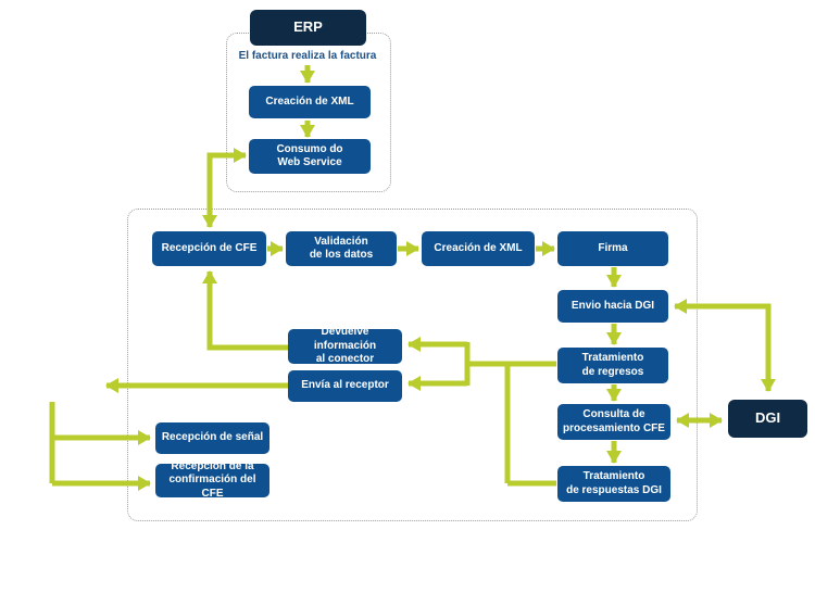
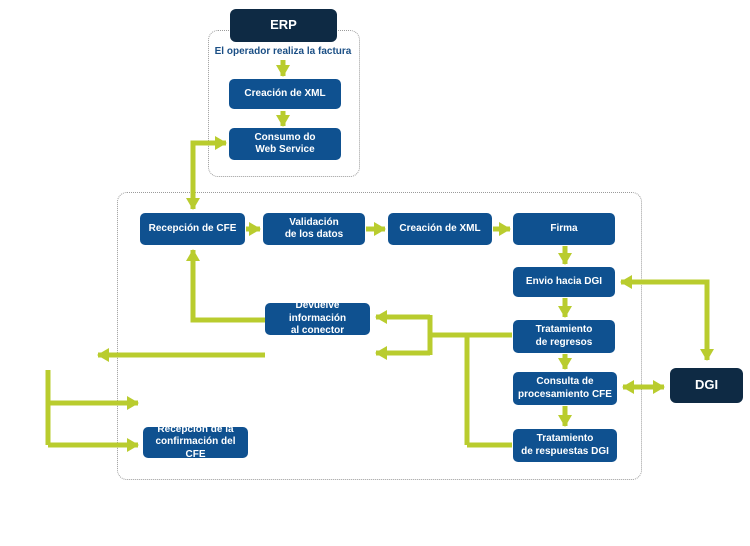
  ERP
- El factura realiza la factura
+ El operador realiza la factura
  Creación de XML
  Consumo do
  Web Service
  Recepción de CFE
  Validación
  de los datos
  Creación de XML
  Firma
  Envio hacia DGI
  Tratamiento
  de regresos
  Consulta de
  procesamiento CFE
  Tratamiento
  de respuestas DGI
  Devuelve información
  al conector
- Envía al receptor
- Recepción de señal
  Recepción de la
  confirmación del CFE
  DGI
